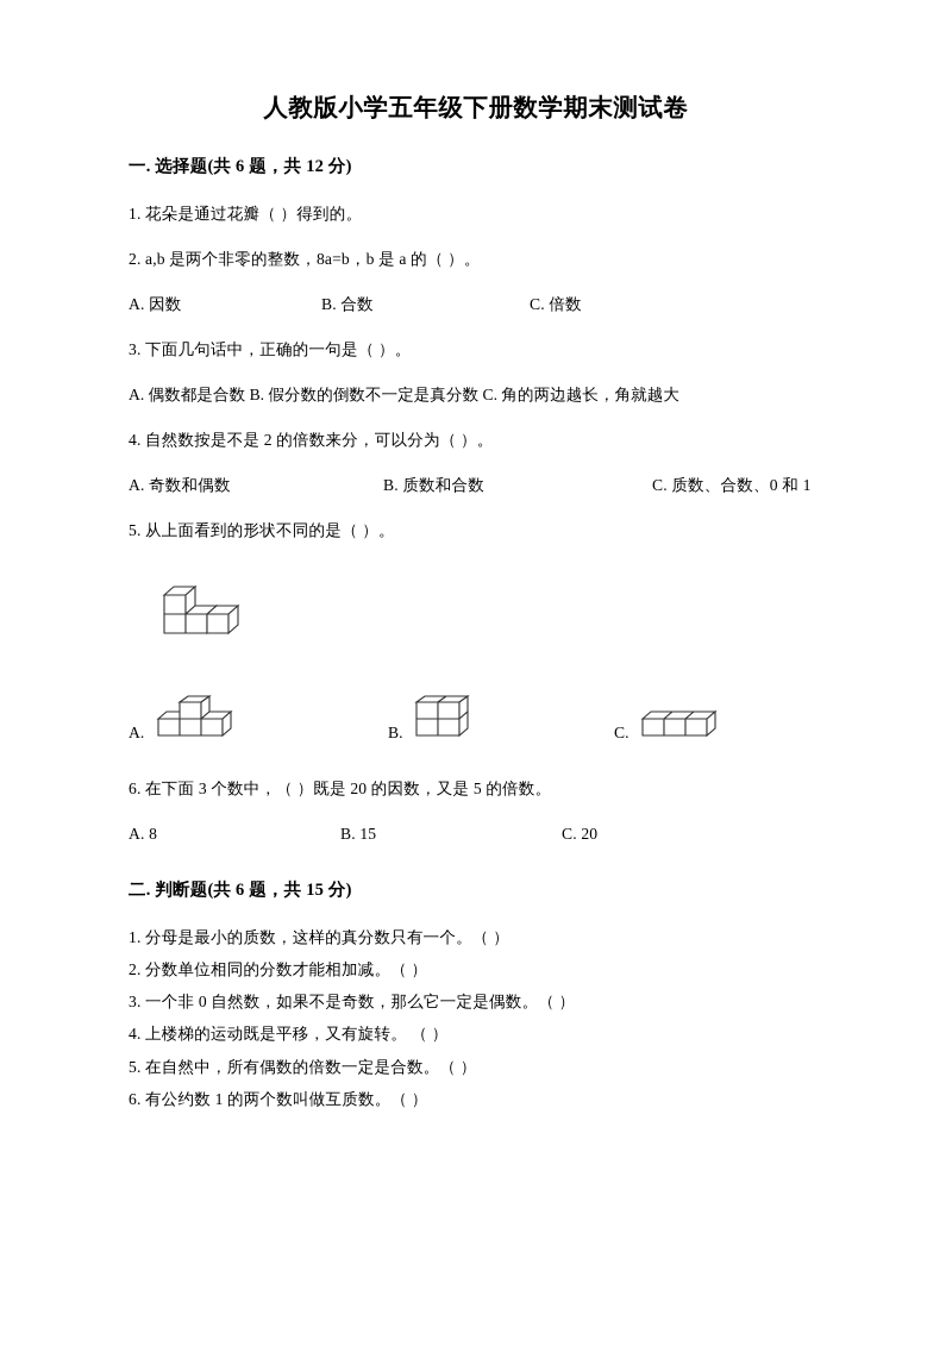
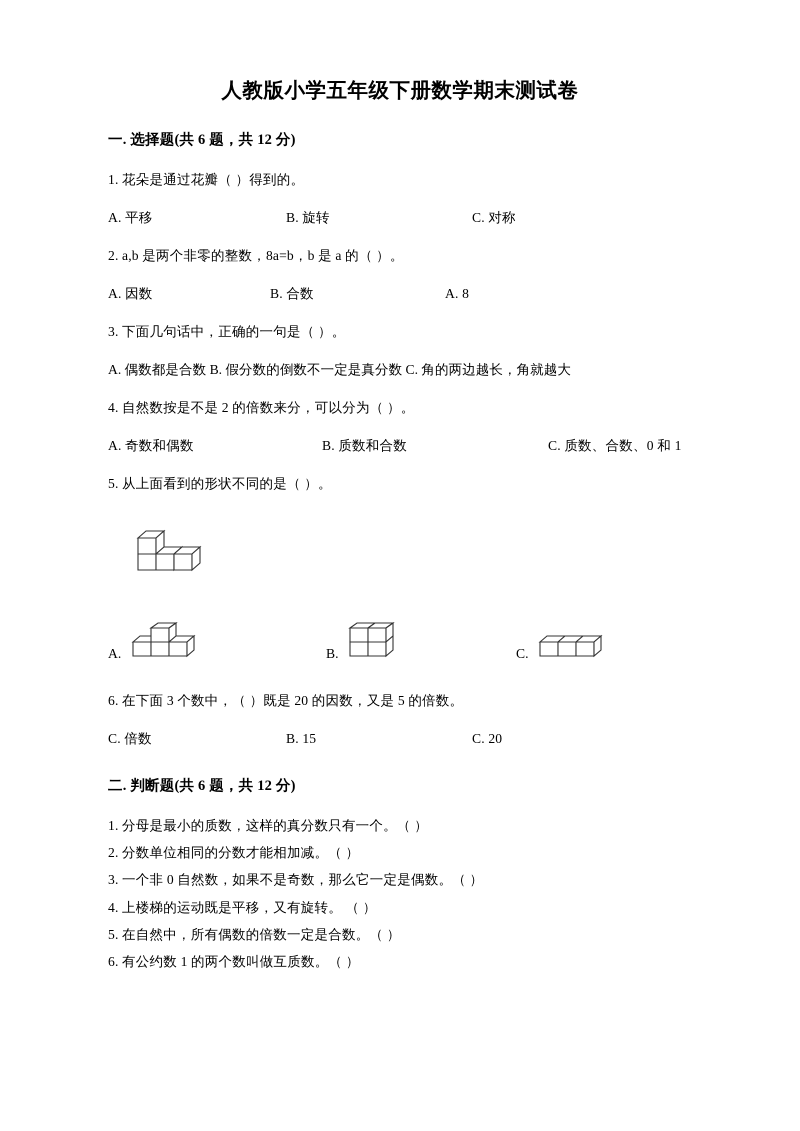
  人教版小学五年级下册数学期末测试卷
  一. 选择题(共 6 题，共 12 分)
  1. 花朵是通过花瓣（ ）得到的。
+ A. 平移
+ B. 旋转
+ C. 对称
  2. a,b 是两个非零的整数，8a=b，b 是 a 的（ ）。
  A. 因数
  B. 合数
- C. 倍数
+ A. 8
  3. 下面几句话中，正确的一句是（ ）。
  A. 偶数都是合数 B. 假分数的倒数不一定是真分数 C. 角的两边越长，角就越大
  4. 自然数按是不是 2 的倍数来分，可以分为（ ）。
  A. 奇数和偶数
  B. 质数和合数
  C. 质数、合数、0 和 1
  5. 从上面看到的形状不同的是（ ）。
  A.
  B.
  C.
  6. 在下面 3 个数中，（ ）既是 20 的因数，又是 5 的倍数。
- A. 8
+ C. 倍数
  B. 15
  C. 20
- 二. 判断题(共 6 题，共 15 分)
+ 二. 判断题(共 6 题，共 12 分)
  1. 分母是最小的质数，这样的真分数只有一个。（ ）
  2. 分数单位相同的分数才能相加减。（ ）
  3. 一个非 0 自然数，如果不是奇数，那么它一定是偶数。（ ）
  4. 上楼梯的运动既是平移，又有旋转。 （ ）
  5. 在自然中，所有偶数的倍数一定是合数。（ ）
  6. 有公约数 1 的两个数叫做互质数。（ ）
